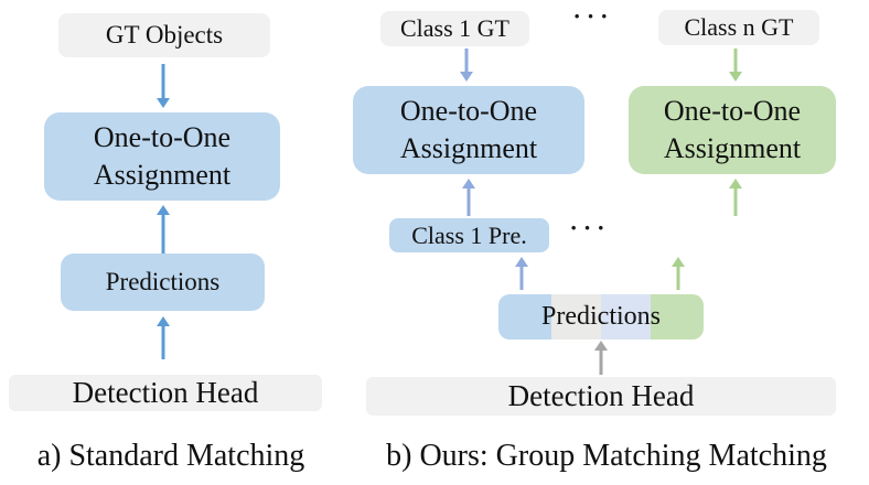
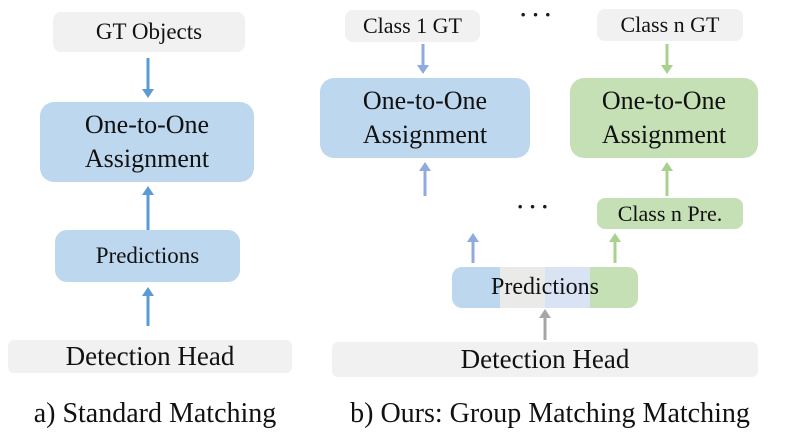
  GT Objects
  One-to-One Assignment
  Predictions
  Detection Head
  a) Standard Matching
  Class 1 GT
  ···
  Class n GT
  One-to-One Assignment
  One-to-One Assignment
- Class 1 Pre.
  ···
+ Class n Pre.
  Predictions
  Detection Head
  b) Ours: Group Matching Matching
